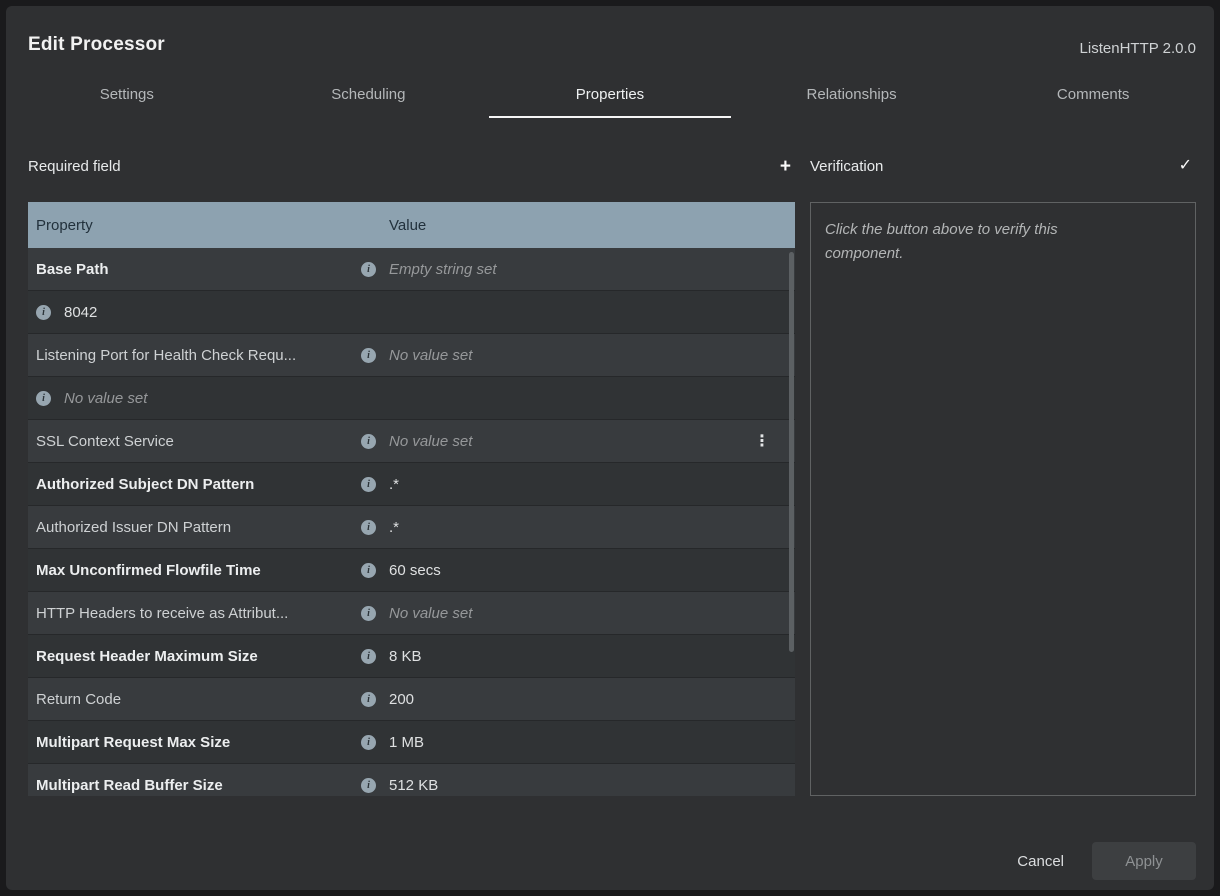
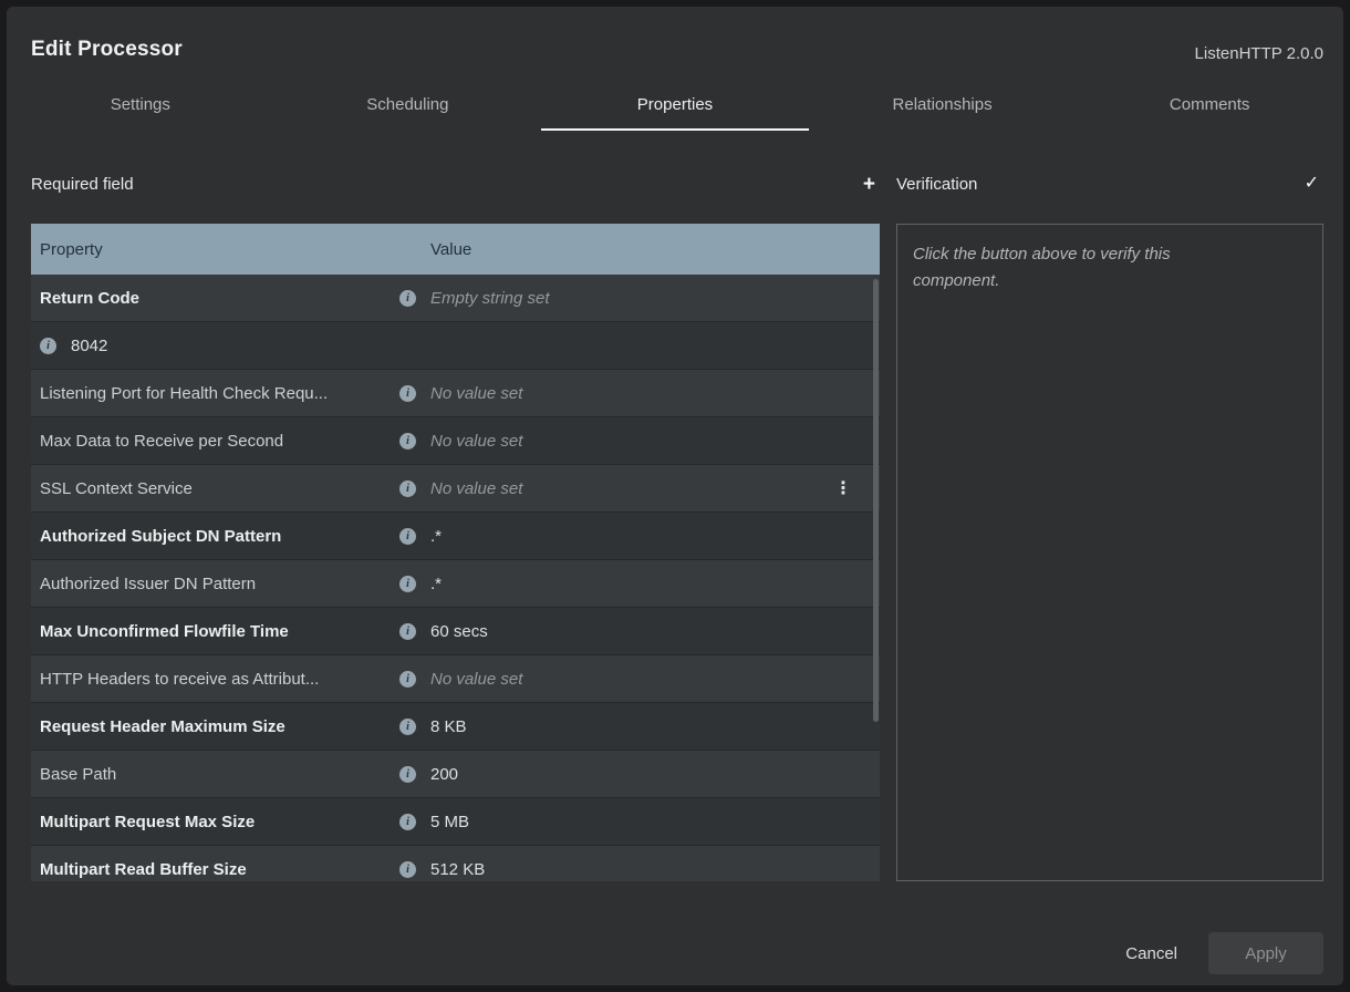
  Edit Processor
  ListenHTTP 2.0.0
  Settings
  Scheduling
  Properties
  Relationships
  Comments
  Required field
  +
  Verification
  ✓
  Property
  Value
- Base Path
+ Return Code
  i
  Empty string set
  i
  8042
  Listening Port for Health Check Requ...
  i
  No value set
+ Max Data to Receive per Second
  i
  No value set
  SSL Context Service
  i
  No value set
  ⋮
  Authorized Subject DN Pattern
  i
  .*
  Authorized Issuer DN Pattern
  i
  .*
  Max Unconfirmed Flowfile Time
  i
  60 secs
  HTTP Headers to receive as Attribut...
  i
  No value set
  Request Header Maximum Size
  i
  8 KB
- Return Code
+ Base Path
  i
  200
  Multipart Request Max Size
  i
- 1 MB
+ 5 MB
  Multipart Read Buffer Size
  i
  512 KB
  Click the button above to verify this component.
  Cancel
  Apply
